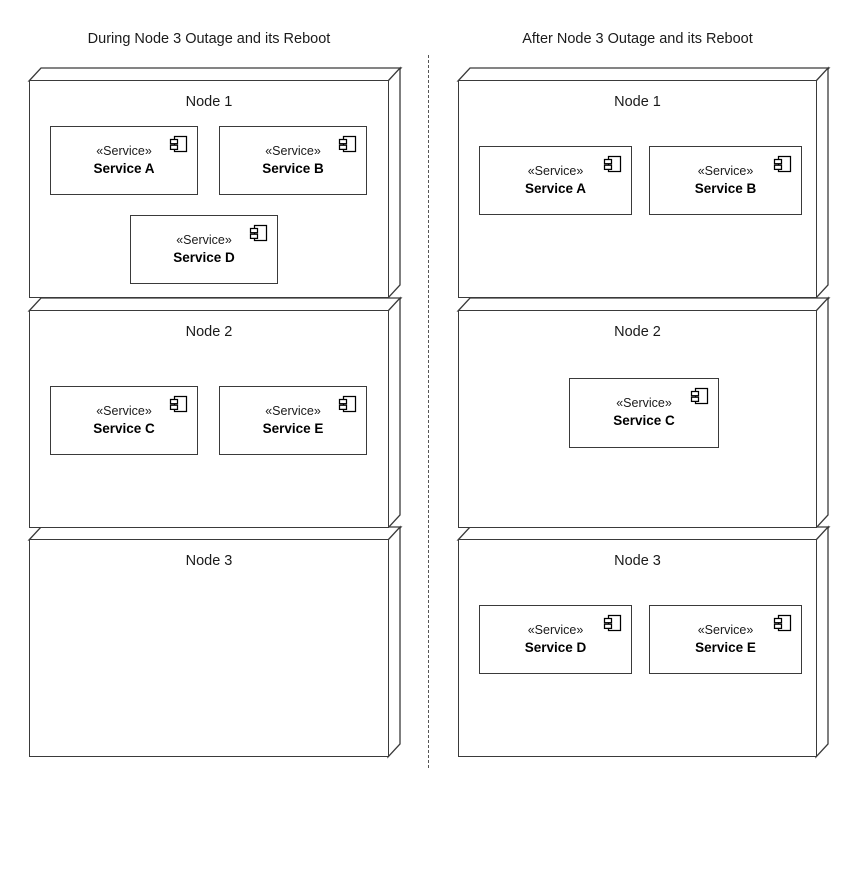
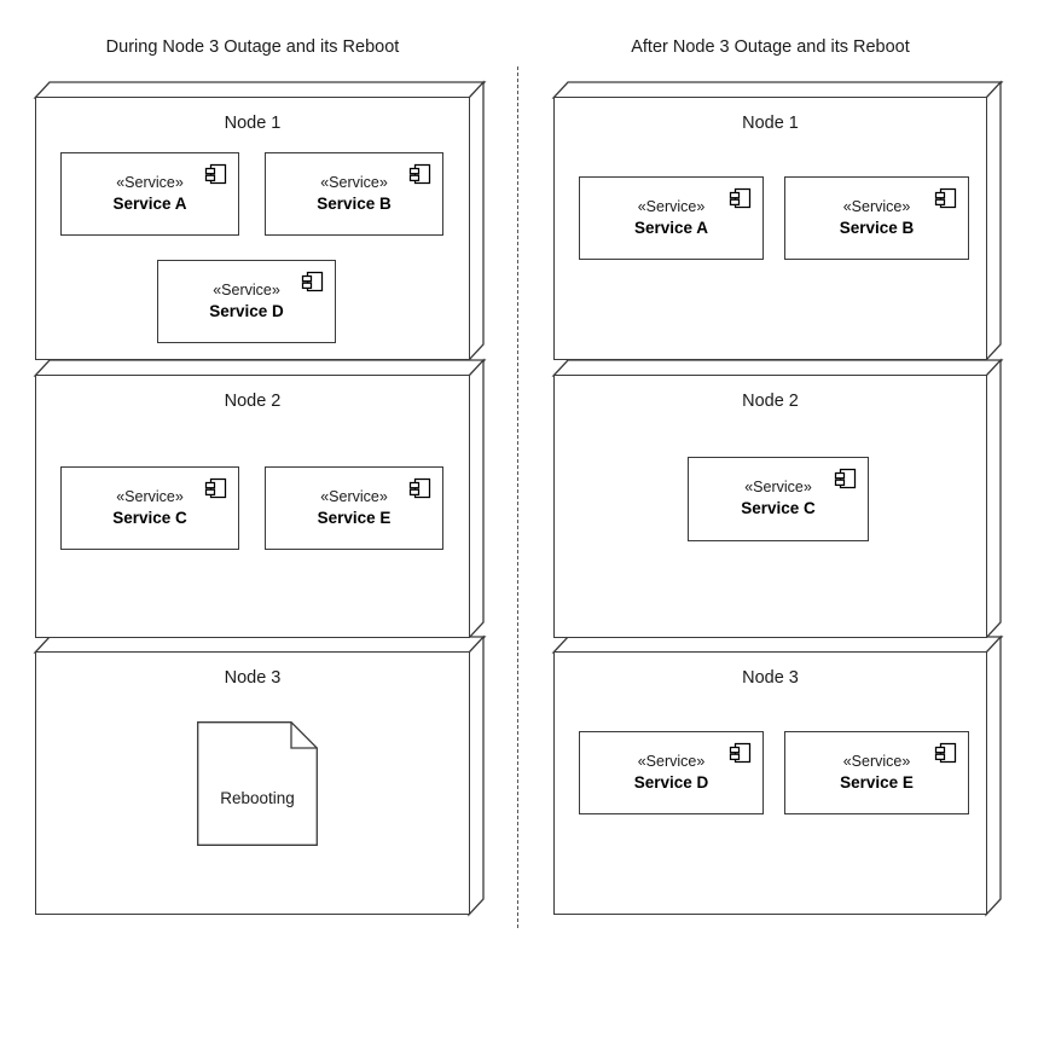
  During Node 3 Outage and its Reboot
  After Node 3 Outage and its Reboot
  Node 1
  «Service»
  Service A
  «Service»
  Service B
  «Service»
  Service D
  Node 2
  «Service»
  Service C
  «Service»
  Service E
  Node 3
+ Rebooting
  Node 1
  «Service»
  Service A
  «Service»
  Service B
  Node 2
  «Service»
  Service C
  Node 3
  «Service»
  Service D
  «Service»
  Service E
